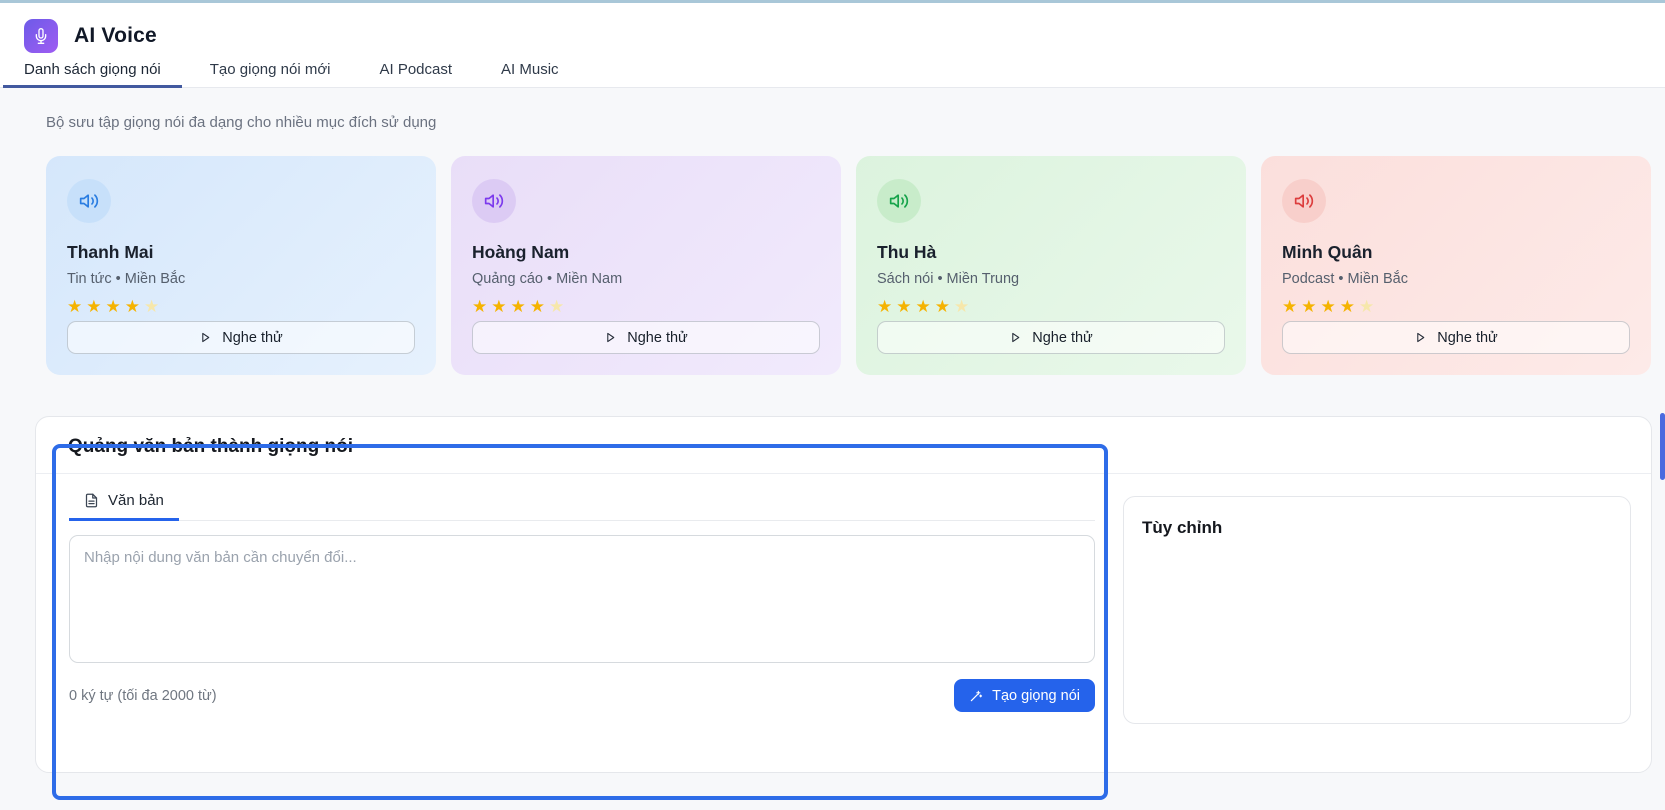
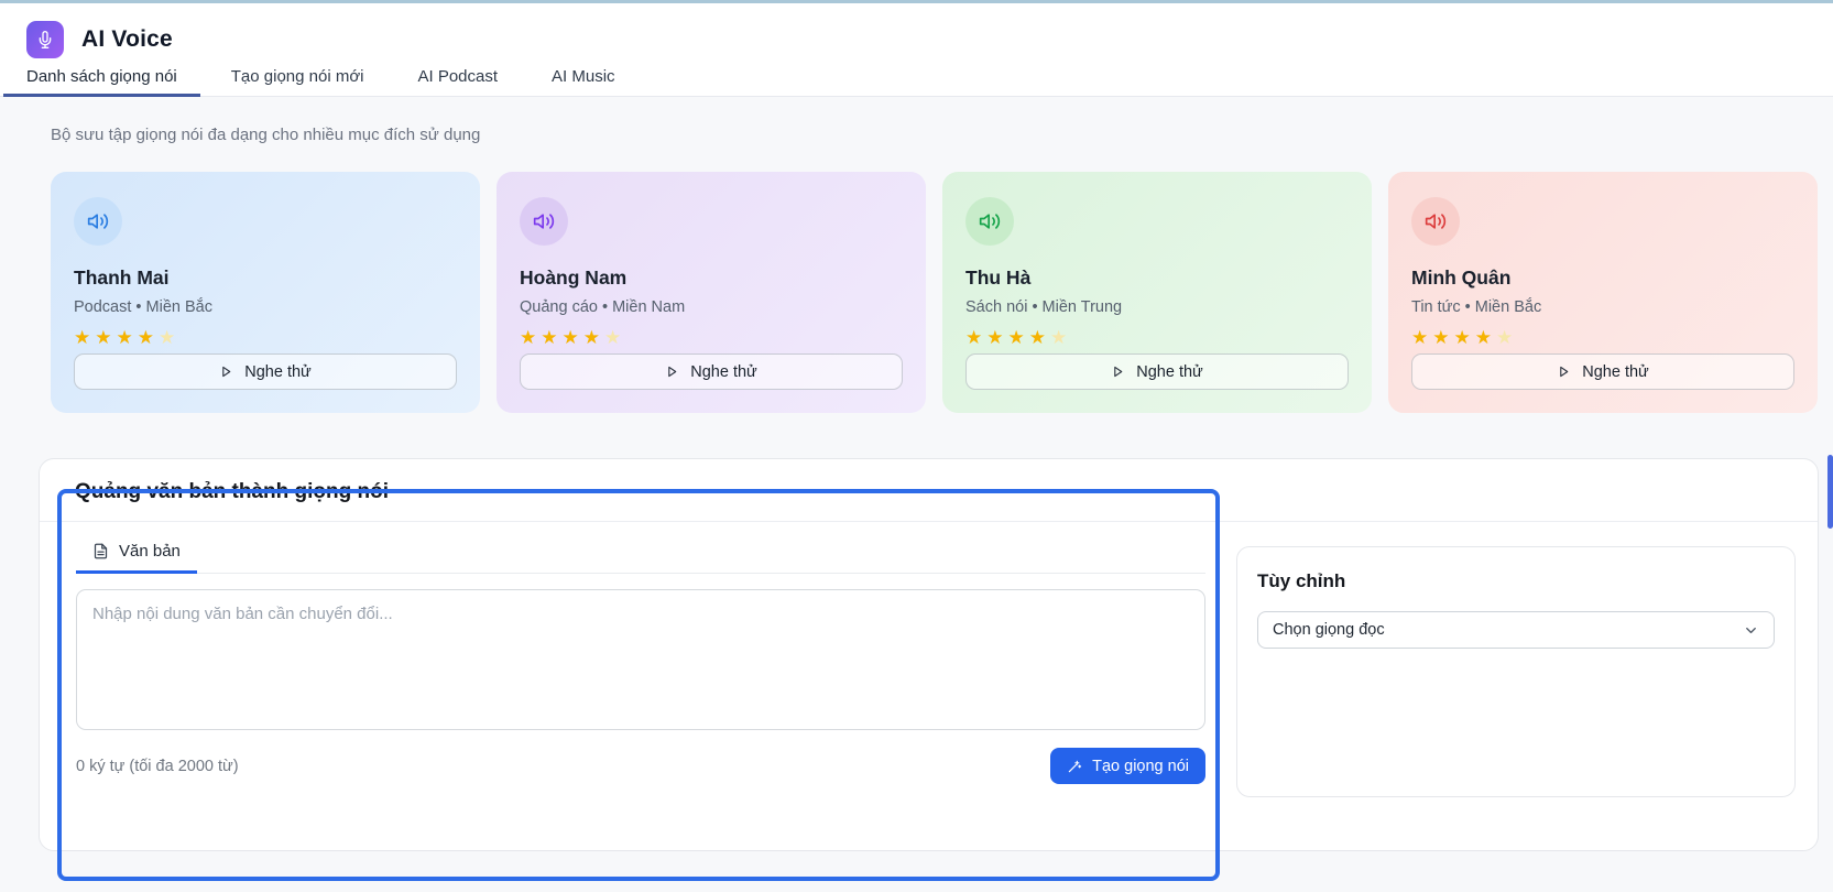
  AI Voice
  Danh sách giọng nói
  Tạo giọng nói mới
  AI Podcast
  AI Music
  Bộ sưu tập giọng nói đa dạng cho nhiều mục đích sử dụng
  Thanh Mai
- Tin tức • Miền Bắc
+ Podcast • Miền Bắc
  ★★★★★
  Nghe thử
  Hoàng Nam
  Quảng cáo • Miền Nam
  ★★★★★
  Nghe thử
  Thu Hà
  Sách nói • Miền Trung
  ★★★★★
  Nghe thử
  Minh Quân
- Podcast • Miền Bắc
+ Tin tức • Miền Bắc
  ★★★★★
  Nghe thử
  Quảng văn bản thành giọng nói
  Văn bản
  Nhập nội dung văn bản cần chuyển đổi...
  0 ký tự (tối đa 2000 từ)
  Tạo giọng nói
  Tùy chỉnh
+ Chọn giọng đọc
